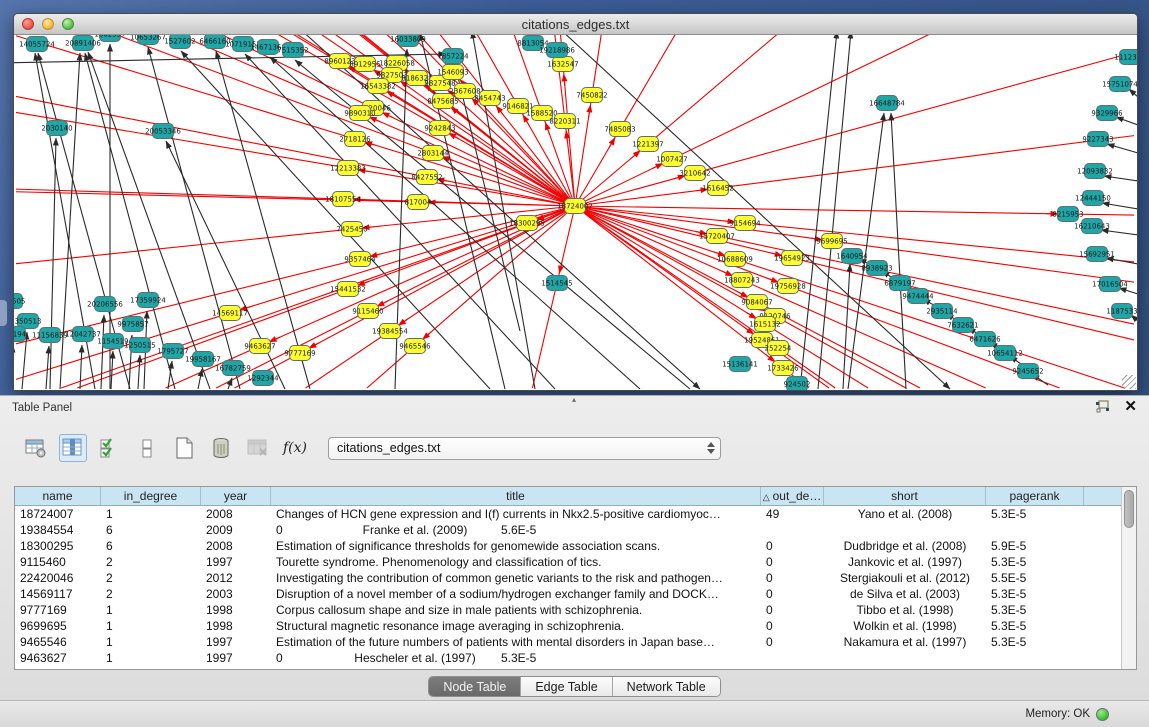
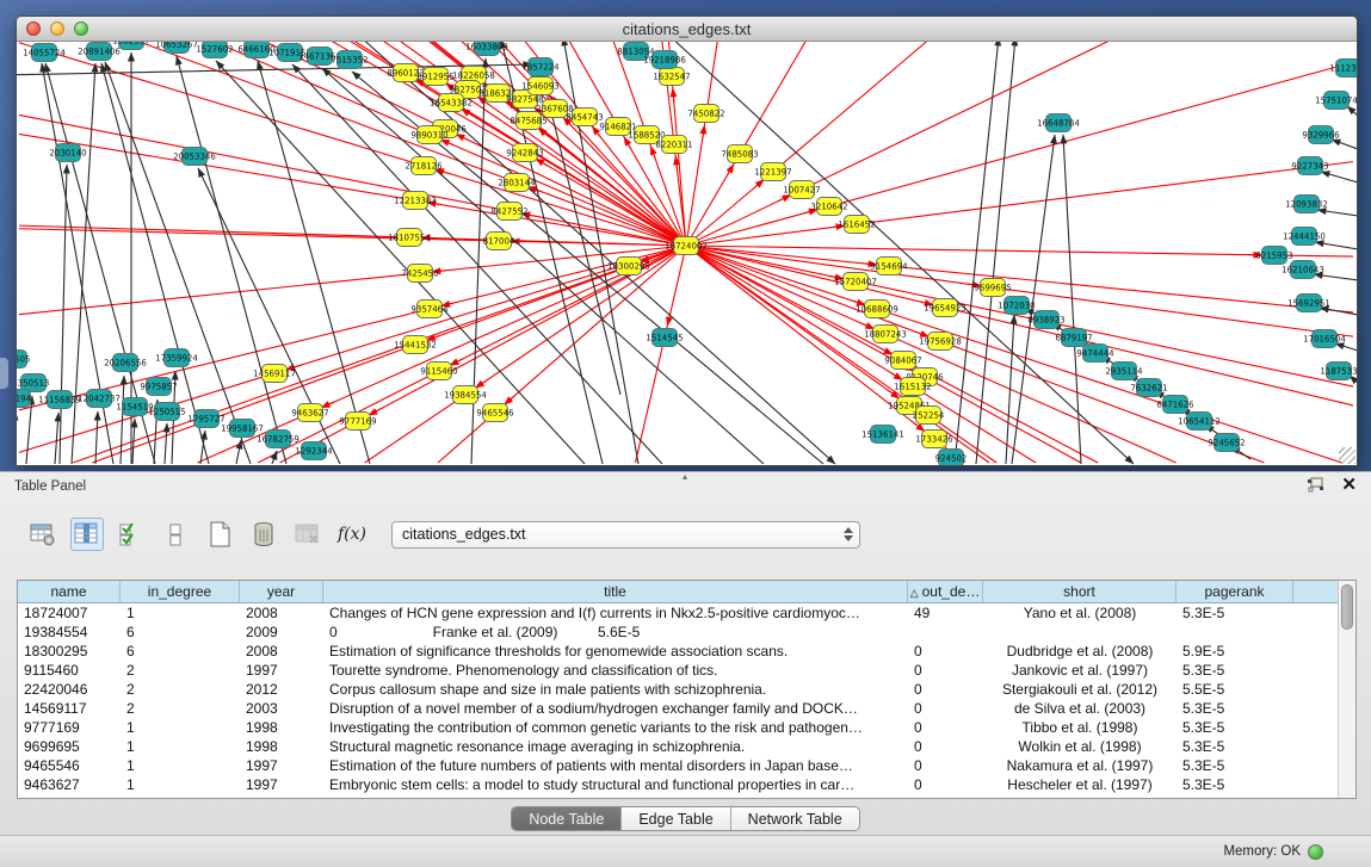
  citations_edges.txt
  18724007
  8960123
  8912955
  18226058
  9827503
  16543382
  818632
  9827548
  1546093
  2367608
  8475685
  8454743
  9146821
  1588520
  8220311
  9890310
  2718126
  9242843
  2803144
  12213383
  8427552
  18107554
  817004
  18300295
  7425450
  9357464
  15441532
  9115460
  19384554
  9465546
  9463627
  9777169
  14569117
  1632547
  7450822
  7485083
  1221397
  1007427
  3210642
  1616452
  9154694
  15720407
  10688609
  19654923
  18807243
  19756928
  9084067
  1615132
  195248
  252254
  1733426
  9699695
  14055724
  20891406
  1602557
  10653267
  1527602
  6466160
  1071915
  1467136
  7515352
  16033809
  7857224
  8813054
  19218986
  20053346
  2030140
  350513
  11156839
  12042737
  1154519
  20206556
  17359924
  9975857
  1250515
  1795727
  19958167
  16782759
  1292344
  11123
  15751074
  9329966
  9227343
  12093832
  12444150
  16210643
  15692951
  17016504
  1187533
  8215953
  16648784
- 1640954
+ 1072030
  8938923
  6879197
  9474444
  2935114
  7632621
  6471626
  10654112
  9245652
  15136141
  1514545
  924502
  ▴
  Table Panel
  ✕
  f(x)
  citations_edges.txt
  name
  in_degree
  year
  title
  △ out_de…
  short
  pagerank
  18724007
  1
  2008
  Changes of HCN gene expression and I(f) currents in Nkx2.5-positive cardiomyoc…
  49
  Yano et al. (2008)
  5.3E-5
  19384554
  6
  2009
  0
  Franke et al. (2009)
  5.6E-5
  18300295
  6
  2008
  Estimation of significance thresholds for genomewide association scans.
  0
  Dudbridge et al. (2008)
  5.9E-5
  9115460
  2
  1997
  Tourette syndrome. Phenomenology and classification of tics.
  0
  Jankovic et al. (1997)
  5.3E-5
  22420046
  2
  2012
- Investigating the contribution of common genetic variants to the risk and pathogen…
+ Corpus callosum shape and size in male patients with schizophrenia.
  0
  Stergiakouli et al. (2012)
  5.5E-5
  14569117
  2
  2003
  Disruption of a novel member of a sodium/hydrogen exchanger family and DOCK…
  0
  de Silva et al. (2003)
  5.3E-5
  9777169
  1
  1998
- Corpus callosum shape and size in male patients with schizophrenia.
+ Investigating the contribution of common genetic variants to the risk and pathogen…
  0
  Tibbo et al. (1998)
  5.3E-5
  9699695
  1
  1998
  Structural magnetic resonance image averaging in schizophrenia.
  0
  Wolkin et al. (1998)
  5.3E-5
  9465546
  1
  1997
  Estimation of the future numbers of patients with mental disorders in Japan base…
  0
  Nakamura et al. (1997)
  5.3E-5
  9463627
  1
  1997
+ Embryonic stem cells: a model to study structural and functional properties in car…
  0
  Hescheler et al. (1997)
  5.3E-5
  Node Table
  Edge Table
  Network Table
  Memory: OK
